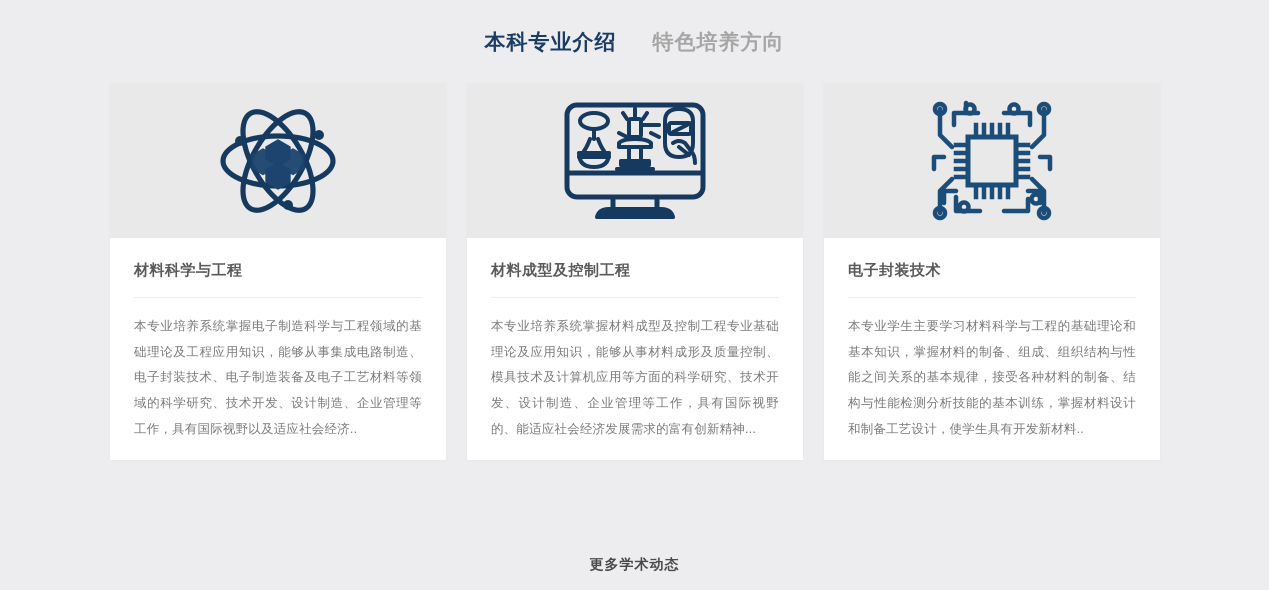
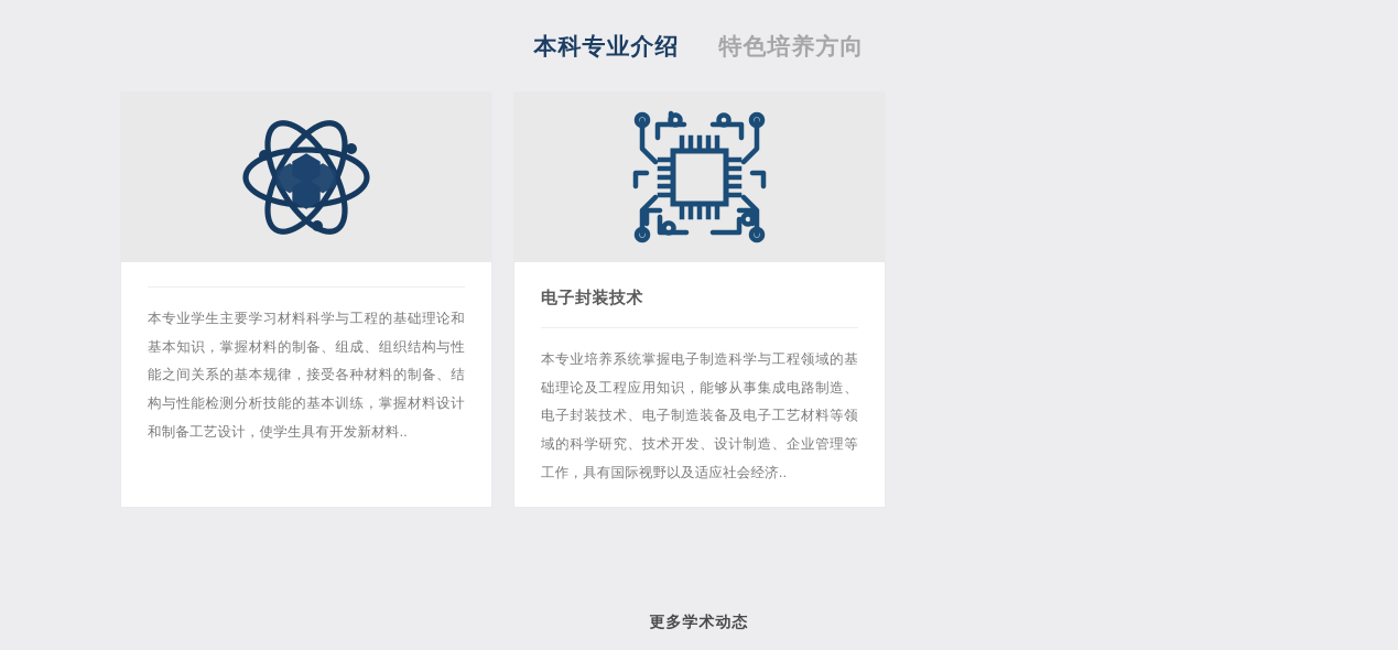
  本科专业介绍
  特色培养方向
- 材料科学与工程
- 本专业培养系统掌握电子制造科学与工程领域的基础理论及工程应用知识，能够从事集成电路制造、电子封装技术、电子制造装备及电子工艺材料等领域的科学研究、技术开发、设计制造、企业管理等工作，具有国际视野以及适应社会经济..
+ 本专业学生主要学习材料科学与工程的基础理论和基本知识，掌握材料的制备、组成、组织结构与性能之间关系的基本规律，接受各种材料的制备、结构与性能检测分析技能的基本训练，掌握材料设计和制备工艺设计，使学生具有开发新材料..
- 材料成型及控制工程
- 本专业培养系统掌握材料成型及控制工程专业基础理论及应用知识，能够从事材料成形及质量控制、模具技术及计算机应用等方面的科学研究、技术开发、设计制造、企业管理等工作，具有国际视野的、能适应社会经济发展需求的富有创新精神...
  电子封装技术
- 本专业学生主要学习材料科学与工程的基础理论和基本知识，掌握材料的制备、组成、组织结构与性能之间关系的基本规律，接受各种材料的制备、结构与性能检测分析技能的基本训练，掌握材料设计和制备工艺设计，使学生具有开发新材料..
+ 本专业培养系统掌握电子制造科学与工程领域的基础理论及工程应用知识，能够从事集成电路制造、电子封装技术、电子制造装备及电子工艺材料等领域的科学研究、技术开发、设计制造、企业管理等工作，具有国际视野以及适应社会经济..
  更多学术动态
